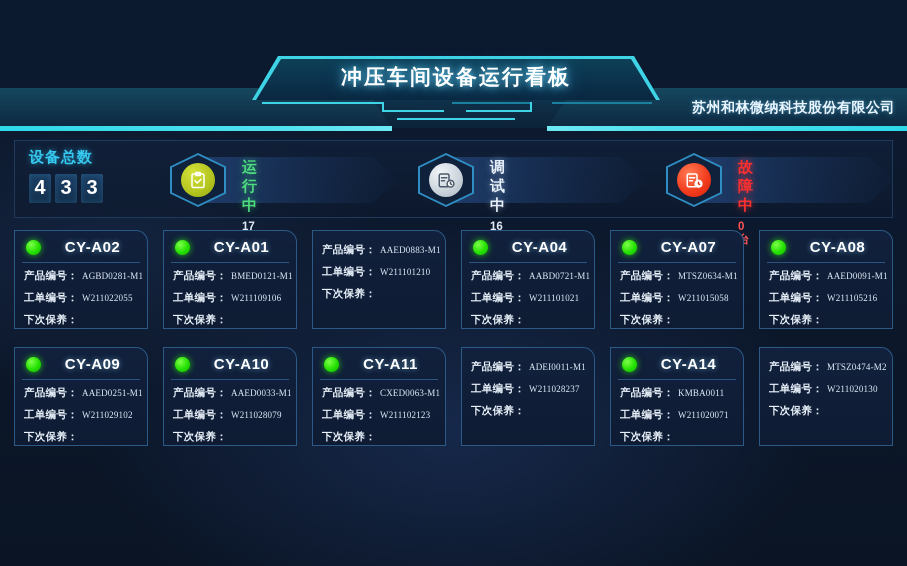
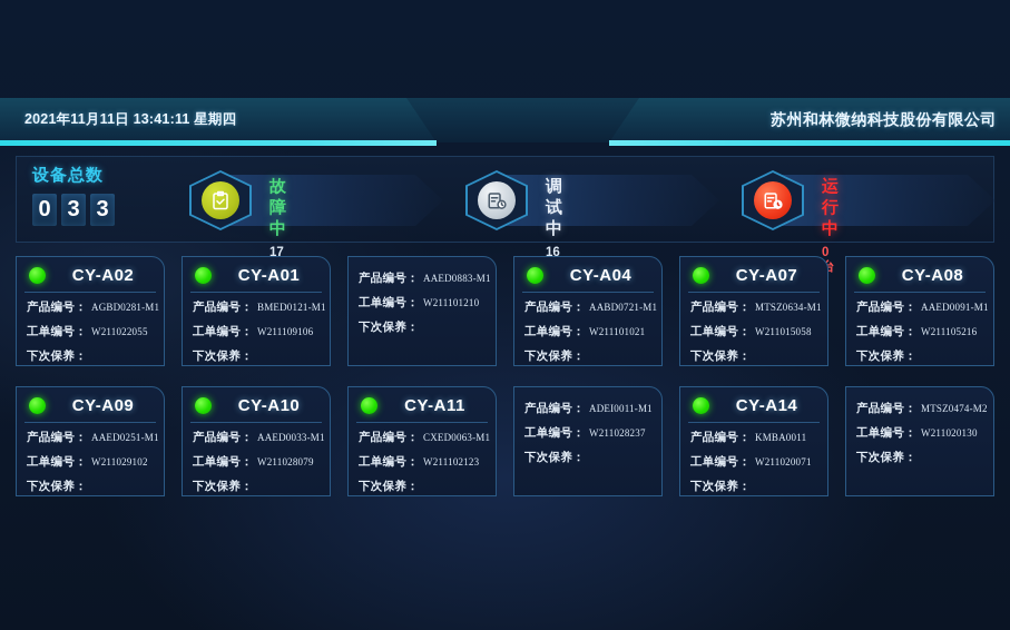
+ 2021年11月11日 13:41:11 星期四
  苏州和林微纳科技股份有限公司
- 冲压车间设备运行看板
  设备总数
- 4
+ 0
  3
  3
- 运行中
+ 故障中
  调试中
- 故障中
+ 运行中
  CY-A02
  产品编号：
  AGBD0281-M1
  工单编号：
  W211022055
  下次保养：
  CY-A01
  产品编号：
  BMED0121-M1
  工单编号：
  W211109106
  下次保养：
  产品编号：
  AAED0883-M1
  工单编号：
  W211101210
  下次保养：
  CY-A04
  产品编号：
  AABD0721-M1
  工单编号：
  W211101021
  下次保养：
  CY-A07
  产品编号：
  MTSZ0634-M1
  工单编号：
  W211015058
  下次保养：
  CY-A08
  产品编号：
  AAED0091-M1
  工单编号：
  W211105216
  下次保养：
  CY-A09
  产品编号：
  AAED0251-M1
  工单编号：
  W211029102
  下次保养：
  CY-A10
  产品编号：
  AAED0033-M1
  工单编号：
  W211028079
  下次保养：
  CY-A11
  产品编号：
  CXED0063-M1
  工单编号：
  W211102123
  下次保养：
  产品编号：
  ADEI0011-M1
  工单编号：
  W211028237
  下次保养：
  CY-A14
  产品编号：
  KMBA0011
  工单编号：
  W211020071
  下次保养：
  产品编号：
  MTSZ0474-M2
  工单编号：
  W211020130
  下次保养：
